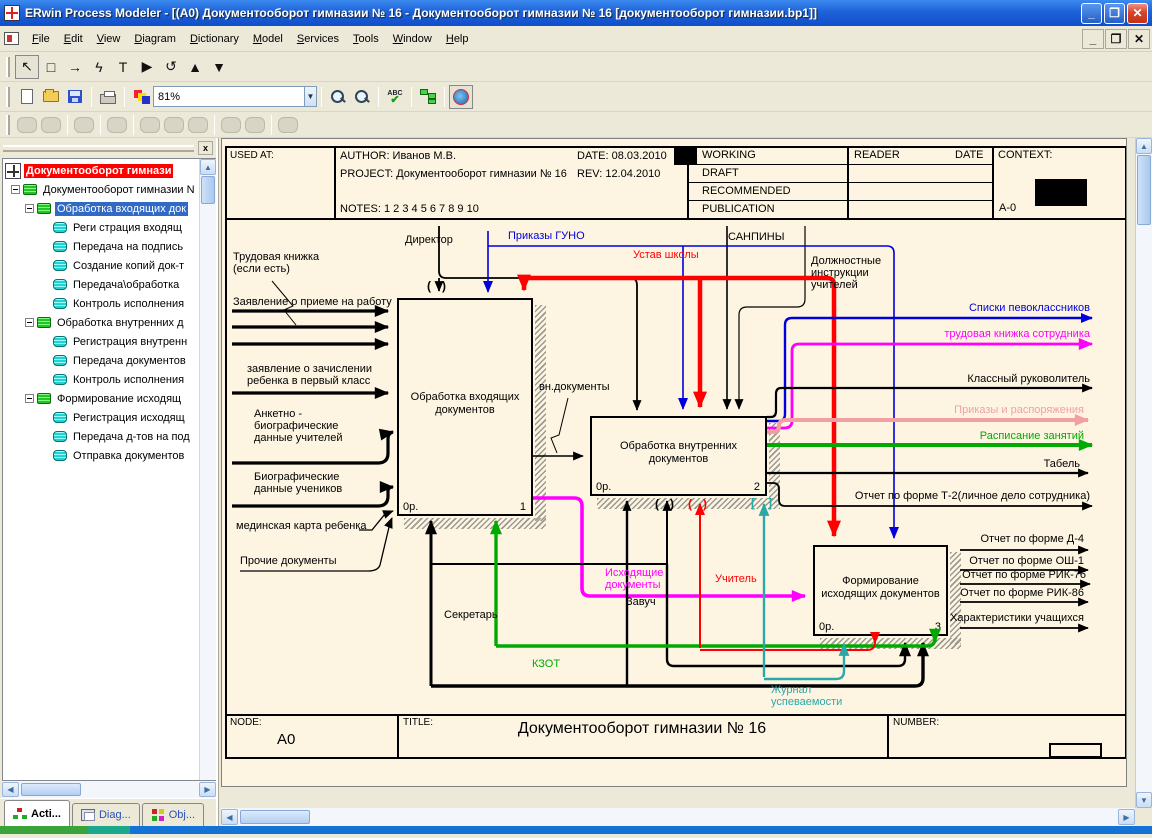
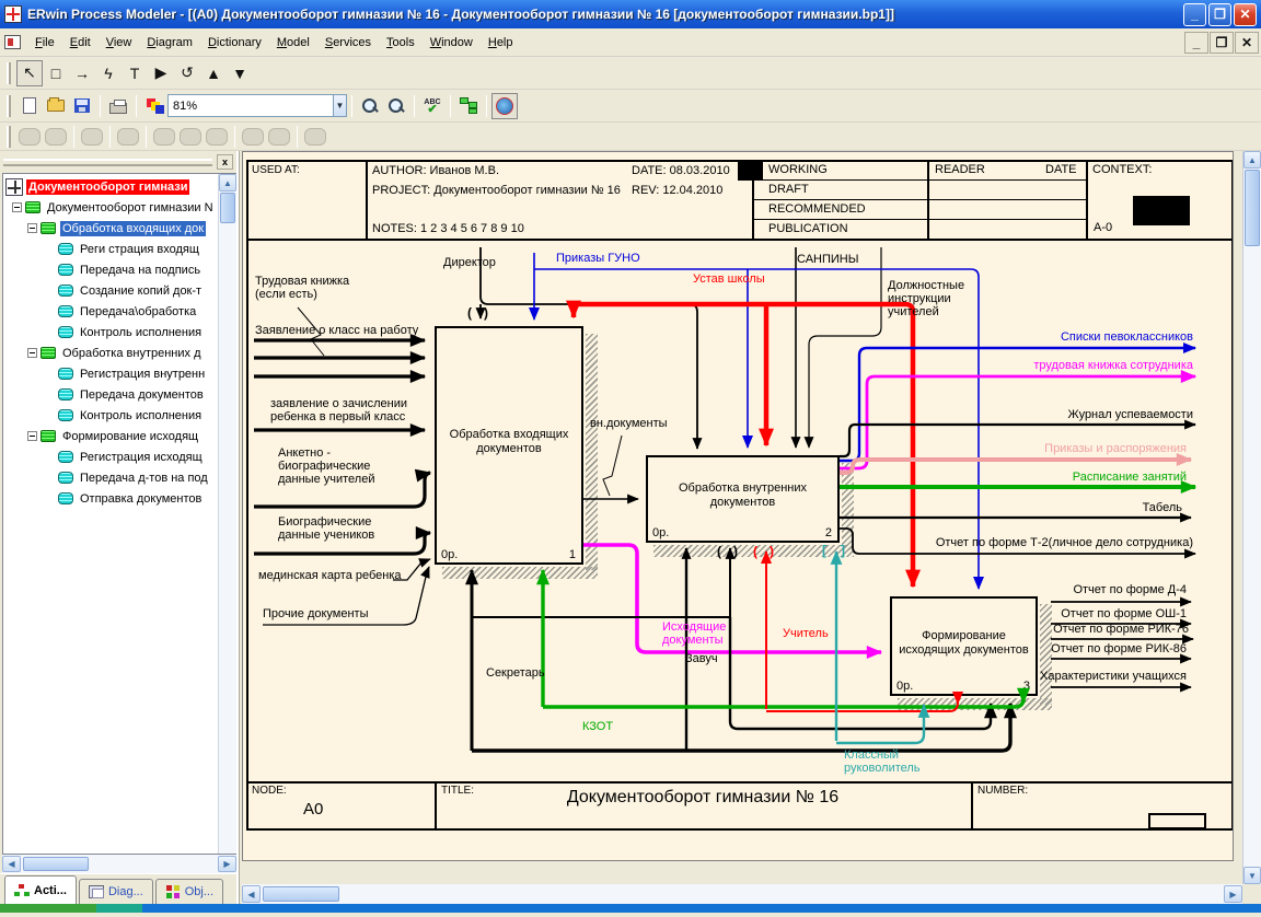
  ERwin Process Modeler - [(A0) Документооборот гимназии № 16 - Документооборот гимназии № 16 [документооборот гимназии.bp1]]
  _
  ❐
  ✕
  File
  Edit
  View
  Diagram
  Dictionary
  Model
  Services
  Tools
  Window
  Help
  _
  ❐
  ✕
  ↖
  □
  →
  ϟ
  T
  ▶
  ↺
  ▲
  ▼
  81%
  ▼
  ✔
  x
  Документооборот гимнази
  Документооборот гимназии N
  Обработка входящих док
  Реги страция входящ
  Передача на подпись
  Создание копий док-т
  Передача\обработка
  Контроль исполнения
  Обработка внутренних д
  Регистрация внутренн
  Передача документов
  Контроль исполнения
  Формирование исходящ
  Регистрация исходящ
  Передача д-тов на под
  Отправка документов
  ▲
  ◀
  ▶
  Acti...
  Diag...
  Obj...
  USED AT:
  AUTHOR: Иванов М.В.
  DATE: 08.03.2010
  PROJECT: Документооборот гимназии № 16
  REV: 12.04.2010
  NOTES: 1 2 3 4 5 6 7 8 9 10
  WORKING
  DRAFT
  RECOMMENDED
  PUBLICATION
  READER
  DATE
  CONTEXT:
  A-0
  Обработка входящих документов
  0р.
  1
  Обработка внутренних документов
  0р.
  2
  Формирование исходящих документов
  0р.
  3
  (
  )
  (
  )
  (
  )
  [
  ]
  Директор
  Приказы ГУНО
  Устав школы
  САНПИНЫ
  Должностные инструкции учителей
  Трудовая книжка (если есть)
- Заявление о приеме на работу
+ Заявление о класс на работу
  заявление о зачислении ребенка в первый класс
  Анкетно - биографические данные учителей
  Биографические данные учеников
  мединская карта ребенка
  Прочие документы
  вн.документы
  Списки певоклассников
  трудовая книжка сотрудника
- Классный руковолитель
+ Журнал успеваемости
  Приказы и распоряжения
  Расписание занятий
  Табель
  Отчет по форме Т-2(личное дело сотрудника)
  Отчет по форме Д-4
  Отчет по форме ОШ-1
  Отчет по форме РИК-76
  Отчет по форме РИК-86
  Характеристики учащихся
  Исходящие документы
  Учитель
  Завуч
  Секретарь
  КЗОТ
- Журнал успеваемости
+ Классный руковолитель
  NODE:
  A0
  TITLE:
  Документооборот гимназии № 16
  NUMBER:
  ▲
  ▼
  ◀
  ▶
